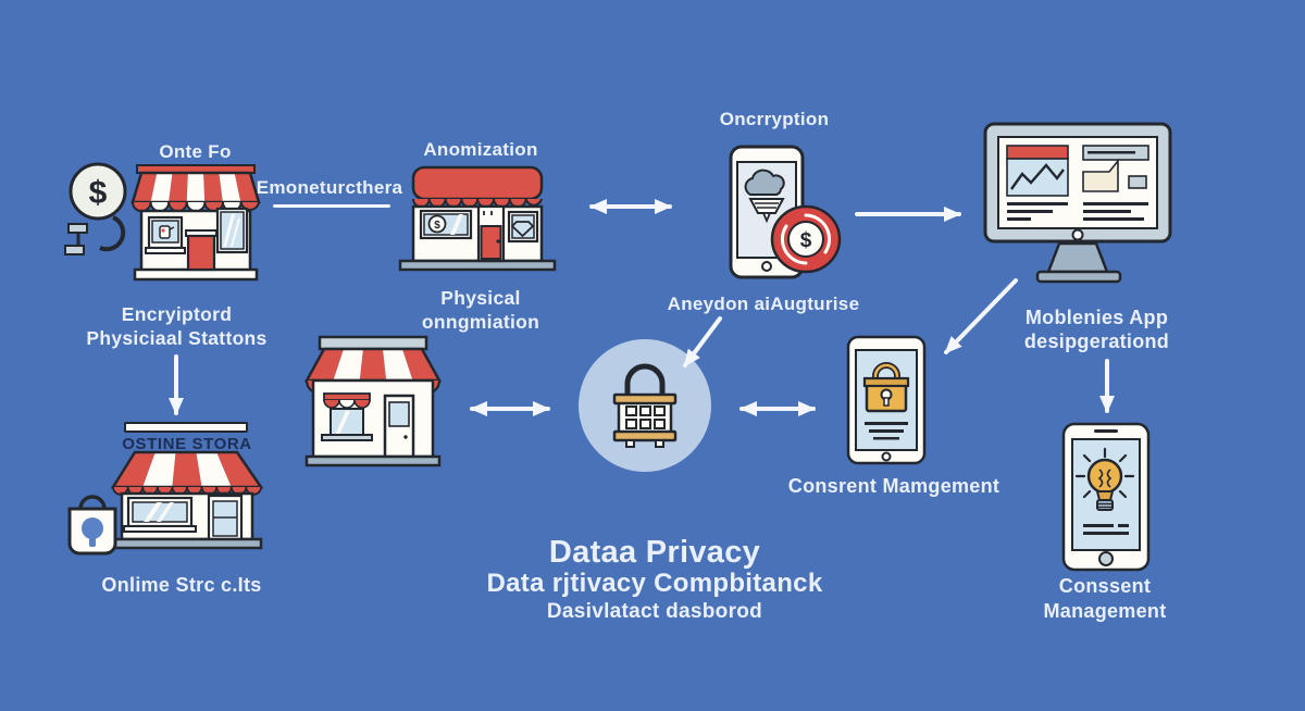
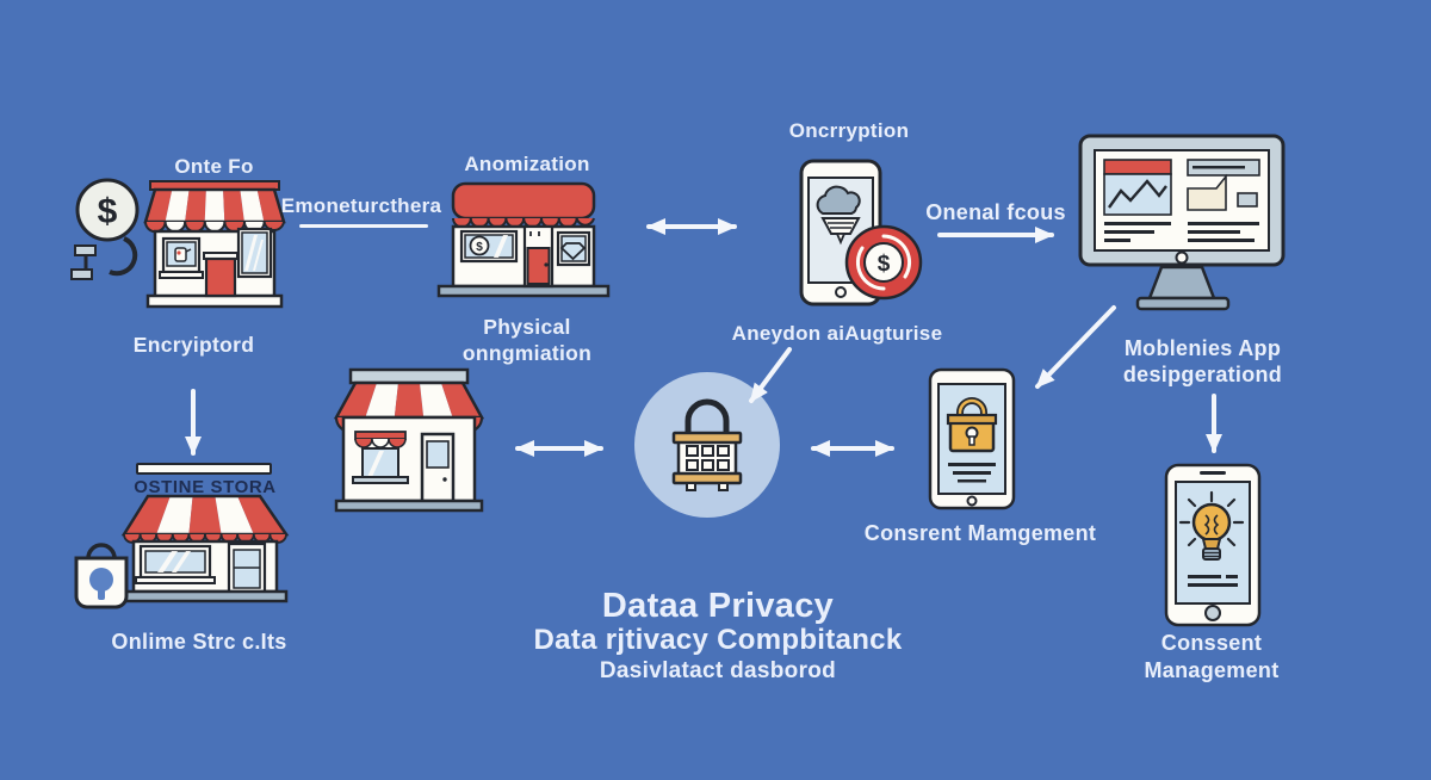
  $
  Onte Fo
  Emoneturcthera
  Anomization
  $
  Physical onngmiation
  Oncrryption
  $
  Aneydon aiAugturise
+ Onenal fcous
  Moblenies App
  desipgerationd
  Encryiptord
- Physiciaal Stattons
  OSTINE STORA
  Onlime Strc c.Its
  Consrent Mamgement
  Conssent Management
  Dataa Privacy
  Data rjtivacy Compbitanck
  Dasivlatact dasborod
